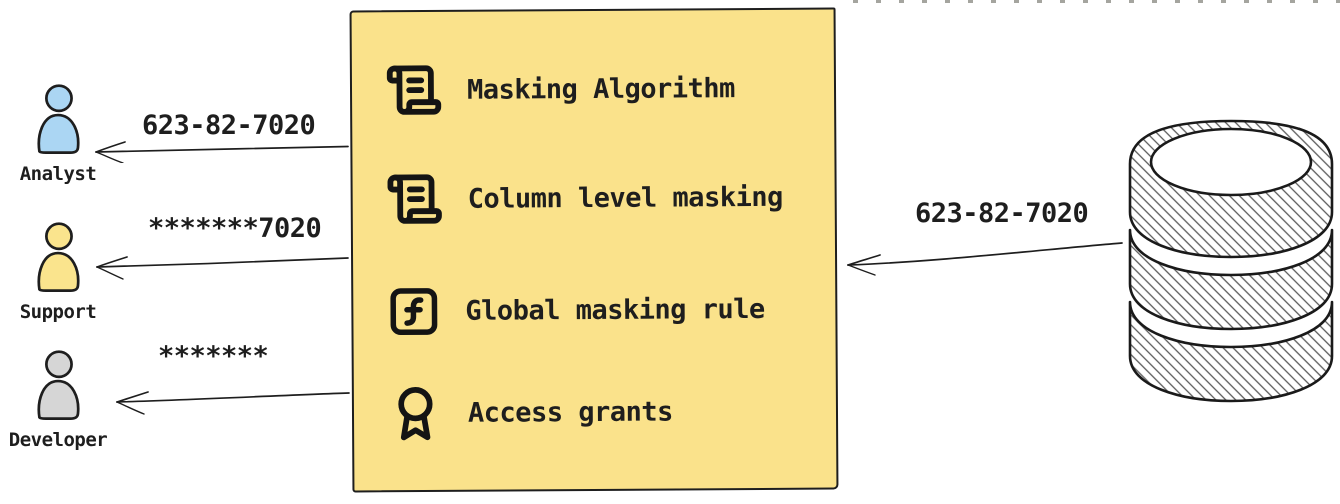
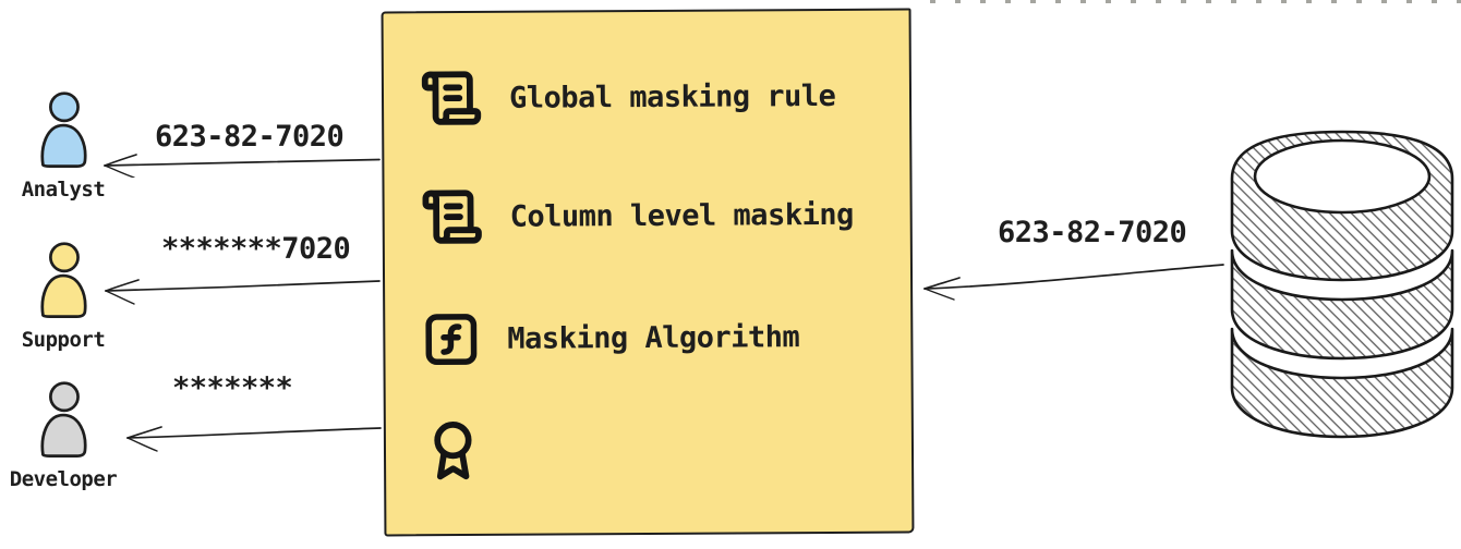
  Analyst
  Support
  Developer
  623-82-7020
  *******7020
  *******
- Masking Algorithm
+ Global masking rule
  Column level masking
- Global masking rule
+ Masking Algorithm
- Access grants
  623-82-7020
